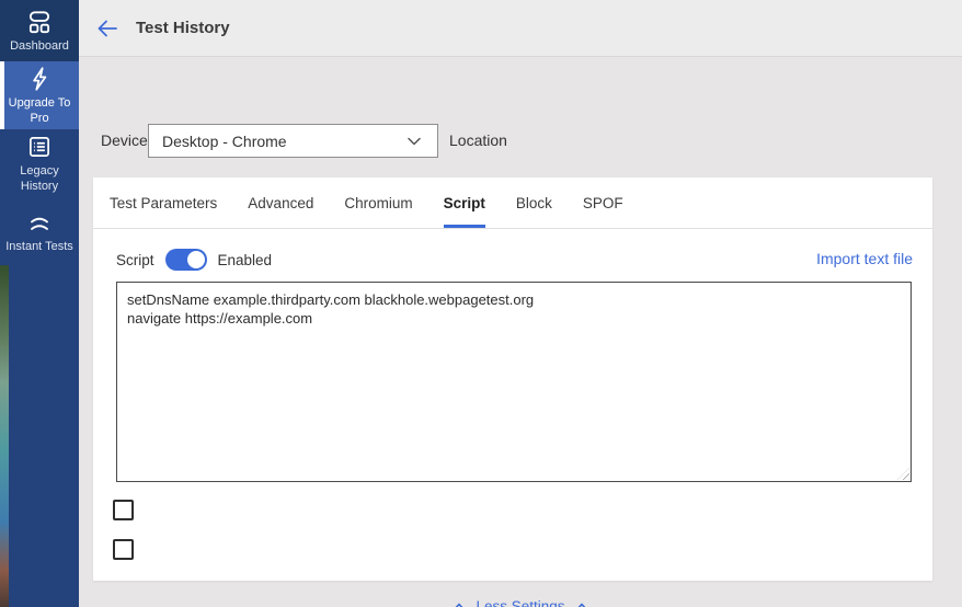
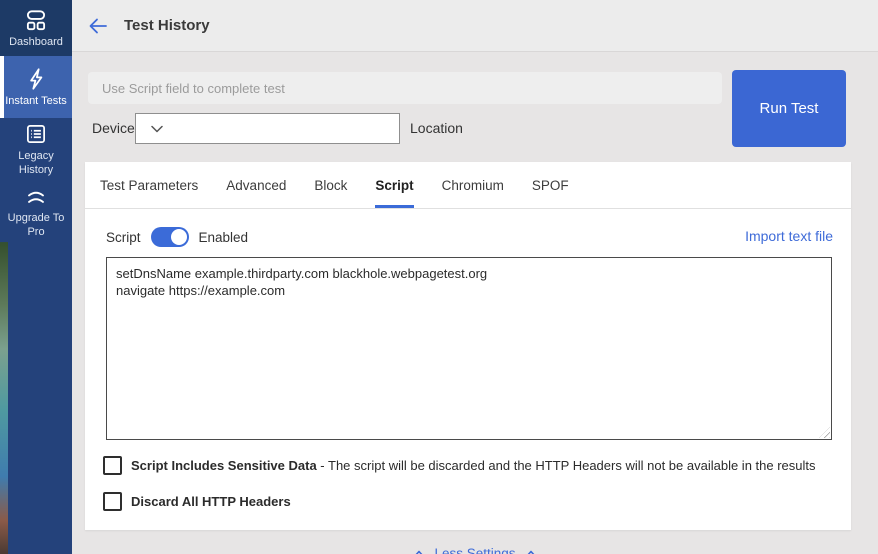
  Dashboard
- Upgrade To Pro
+ Instant Tests
  Legacy History
- Instant Tests
+ Upgrade To Pro
  Test History
+ Use Script field to complete test
+ Run Test
  Device
- Desktop - Chrome
  Location
  Test Parameters
  Advanced
- Chromium
+ Block
  Script
- Block
+ Chromium
  SPOF
  Script
  Enabled
  Import text file
  setDnsName example.thirdparty.com blackhole.webpagetest.org
  navigate https://example.com
+ Script Includes Sensitive Data - The script will be discarded and the HTTP Headers will not be available in the results
+ Discard All HTTP Headers
